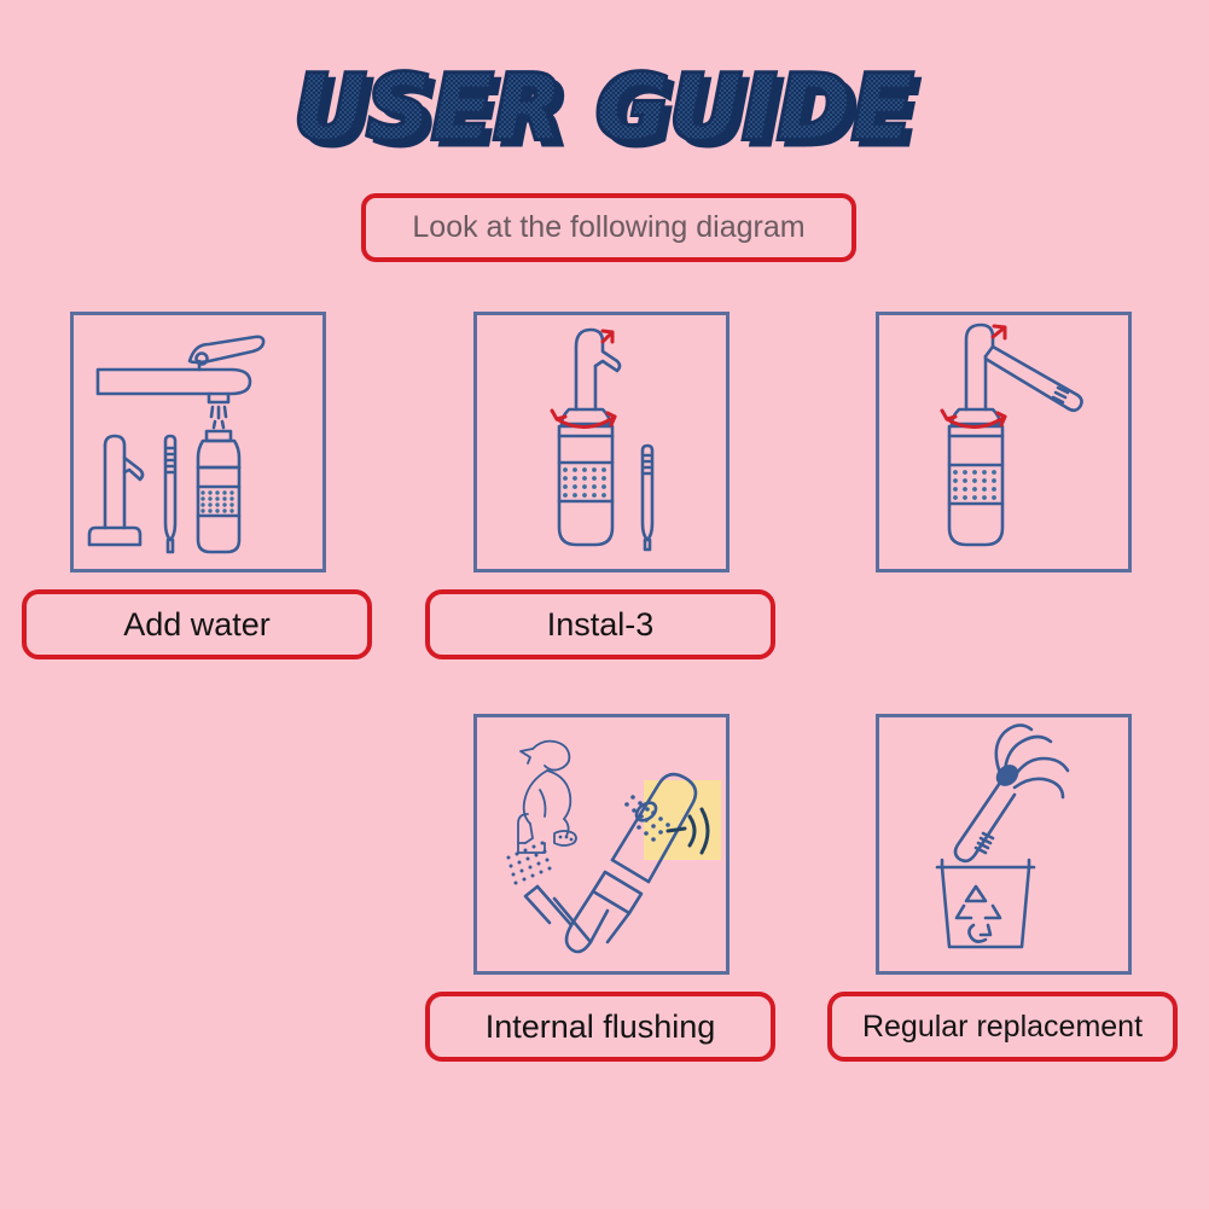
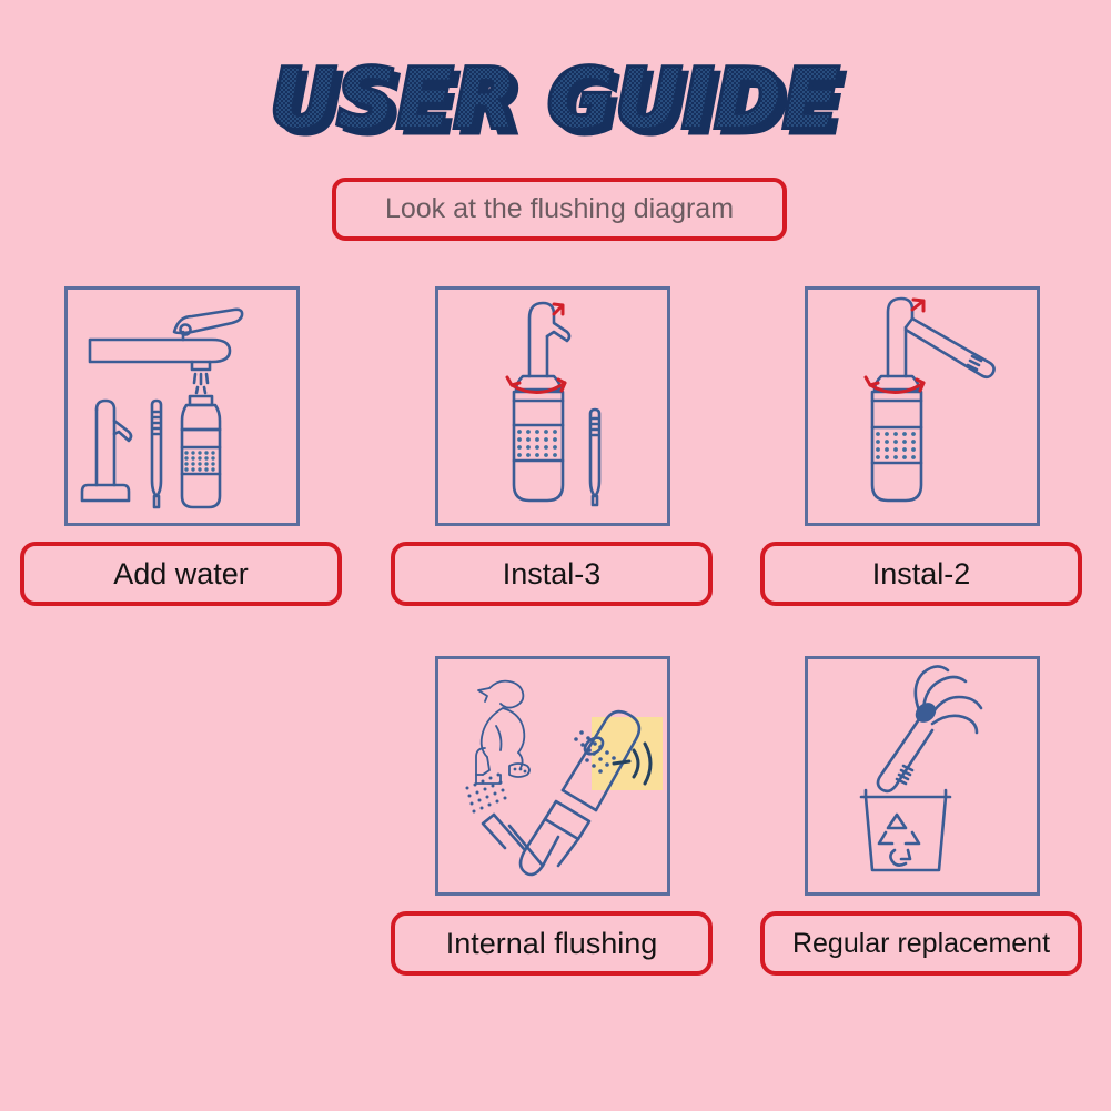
  USER GUIDE
- Look at the following diagram
+ Look at the flushing diagram
  Add water
  Instal-3
+ Instal-2
  Internal flushing
  Regular replacement
